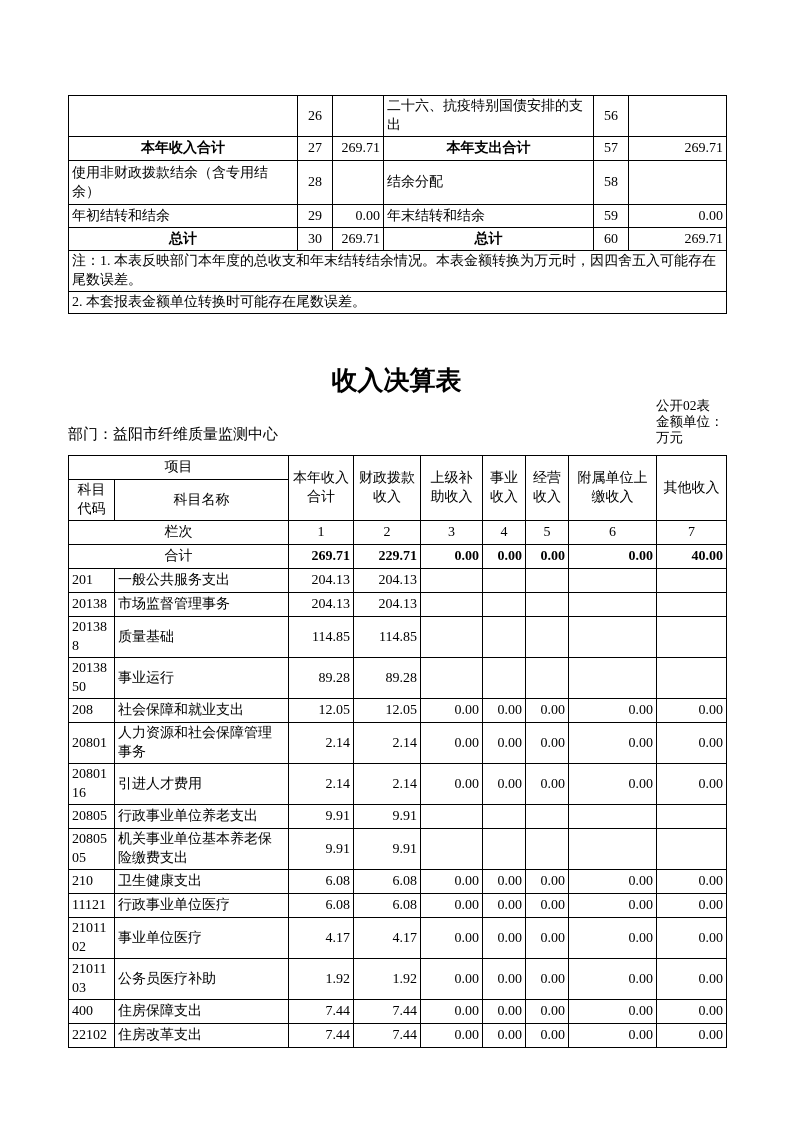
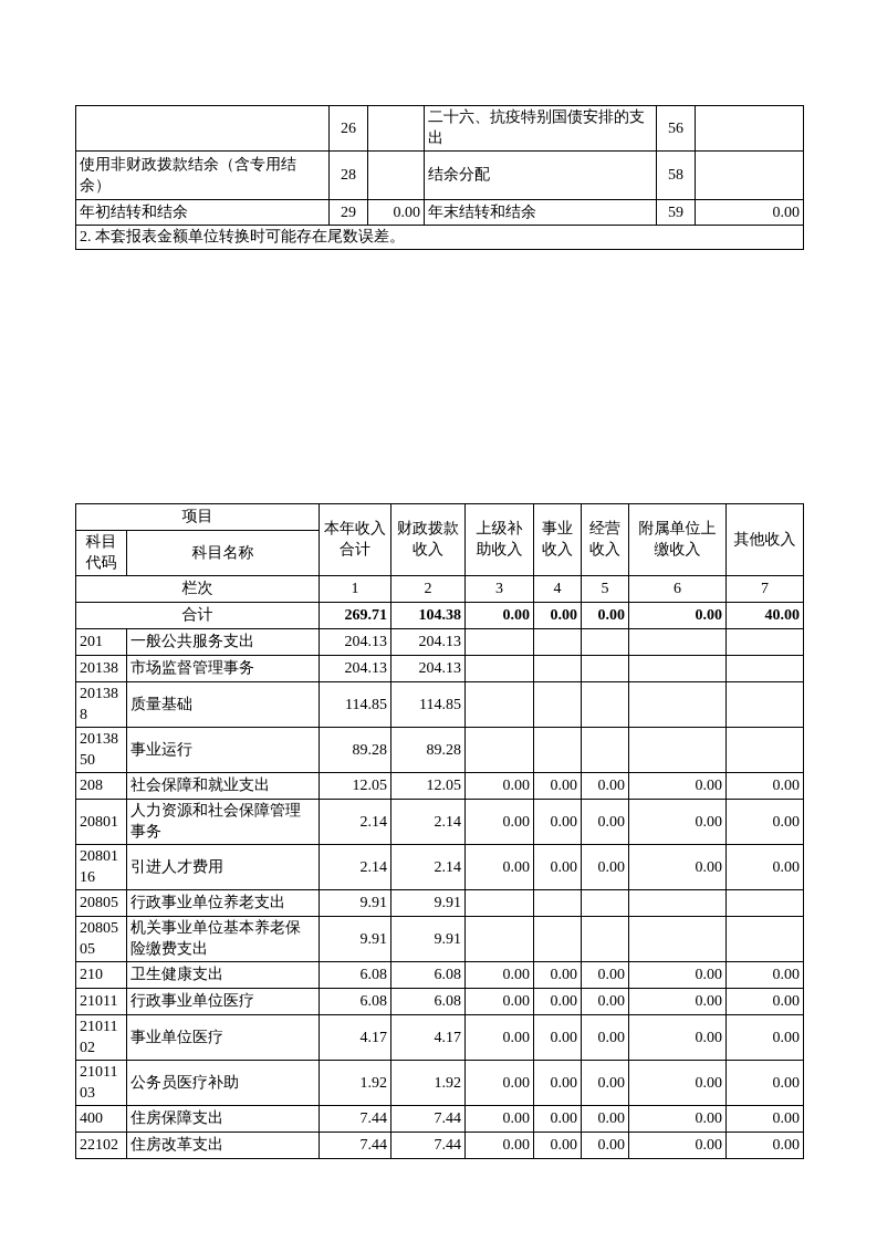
  	26		二十六、抗疫特别国债安排的支出	56
- 本年收入合计	27	269.71	本年支出合计	57	269.71
  使用非财政拨款结余（含专用结余）	28		结余分配	58
  年初结转和结余	29	0.00	年末结转和结余	59	0.00
- 总计	30	269.71	总计	60	269.71
- 注：1. 本表反映部门本年度的总收支和年末结转结余情况。本表金额转换为万元时，因四舍五入可能存在尾数误差。
  2. 本套报表金额单位转换时可能存在尾数误差。
- 收入决算表
- 公开02表
- 金额单位：
- 万元
- 部门：益阳市纤维质量监测中心
  项目	本年收入合计	财政拨款收入	上级补助收入	事业收入	经营收入	附属单位上缴收入	其他收入
  科目代码	科目名称
  栏次	1	2	3	4	5	6	7
- 合计	269.71	229.71	0.00	0.00	0.00	0.00	40.00
+ 合计	269.71	104.38	0.00	0.00	0.00	0.00	40.00
  201	一般公共服务支出	204.13	204.13
  20138	市场监督管理事务	204.13	204.13
  20138 8	质量基础	114.85	114.85
  20138 50	事业运行	89.28	89.28
  208	社会保障和就业支出	12.05	12.05	0.00	0.00	0.00	0.00	0.00
  20801	人力资源和社会保障管理事务	2.14	2.14	0.00	0.00	0.00	0.00	0.00
  20801 16	引进人才费用	2.14	2.14	0.00	0.00	0.00	0.00	0.00
  20805	行政事业单位养老支出	9.91	9.91
  20805 05	机关事业单位基本养老保险缴费支出	9.91	9.91
  210	卫生健康支出	6.08	6.08	0.00	0.00	0.00	0.00	0.00
- 11121	行政事业单位医疗	6.08	6.08	0.00	0.00	0.00	0.00	0.00
+ 21011	行政事业单位医疗	6.08	6.08	0.00	0.00	0.00	0.00	0.00
  21011 02	事业单位医疗	4.17	4.17	0.00	0.00	0.00	0.00	0.00
  21011 03	公务员医疗补助	1.92	1.92	0.00	0.00	0.00	0.00	0.00
  400	住房保障支出	7.44	7.44	0.00	0.00	0.00	0.00	0.00
  22102	住房改革支出	7.44	7.44	0.00	0.00	0.00	0.00	0.00
